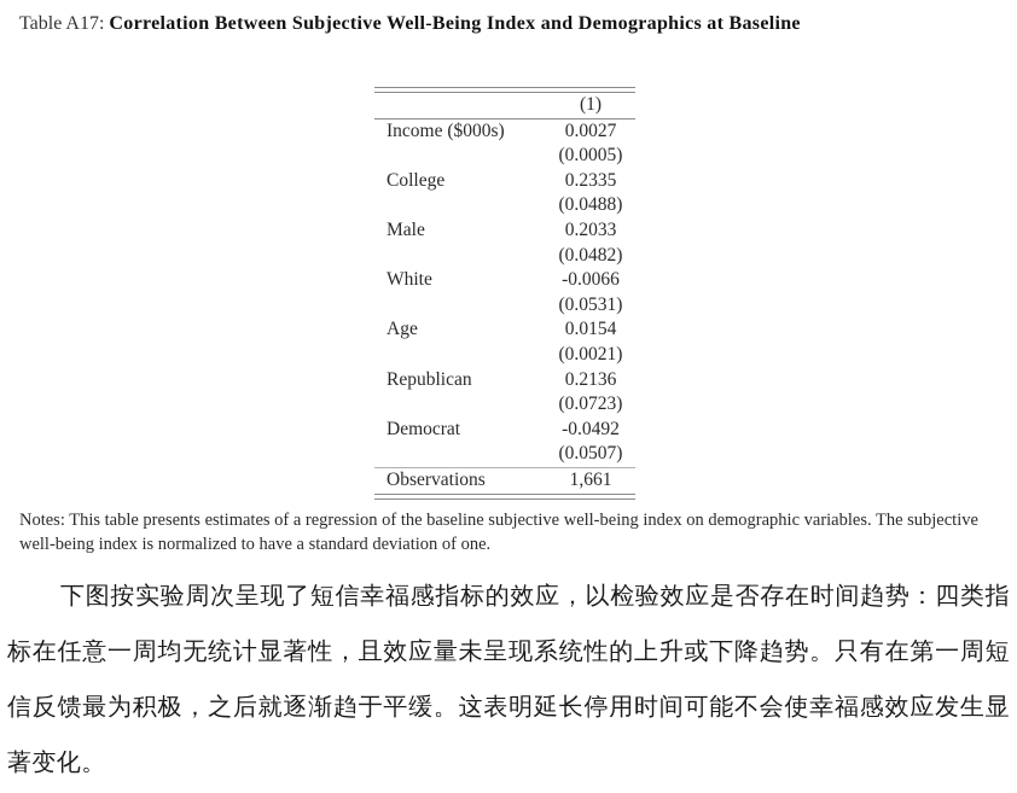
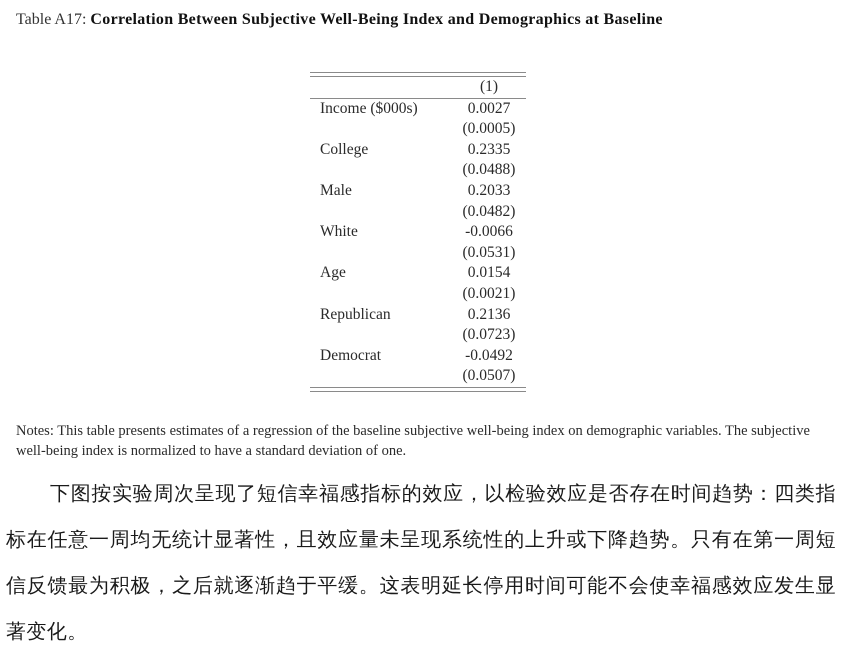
  Table A17: Correlation Between Subjective Well-Being Index and Demographics at Baseline
  	(1)
  Income ($000s)	0.0027
  	(0.0005)
  College	0.2335
  	(0.0488)
  Male	0.2033
  	(0.0482)
  White	-0.0066
  	(0.0531)
  Age	0.0154
  	(0.0021)
  Republican	0.2136
  	(0.0723)
  Democrat	-0.0492
  	(0.0507)
- Observations	1,661
  Notes: This table presents estimates of a regression of the baseline subjective well-being index on demographic variables. The subjective well-being index is normalized to have a standard deviation of one.
  下图按实验周次呈现了短信幸福感指标的效应，以检验效应是否存在时间趋势：四类指标在任意一周均无统计显著性，且效应量未呈现系统性的上升或下降趋势。只有在第一周短信反馈最为积极，之后就逐渐趋于平缓。这表明延长停用时间可能不会使幸福感效应发生显著变化。
